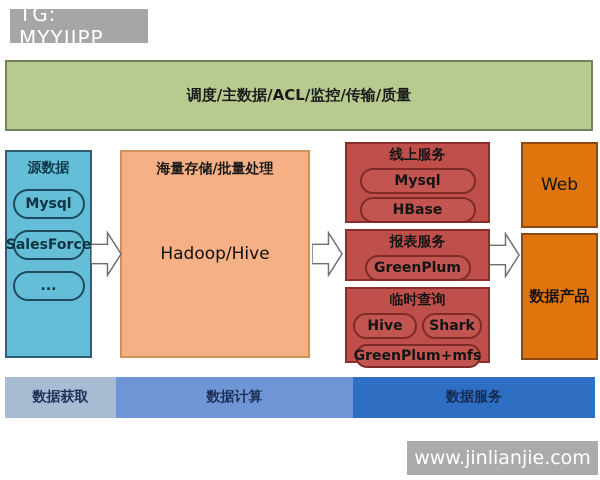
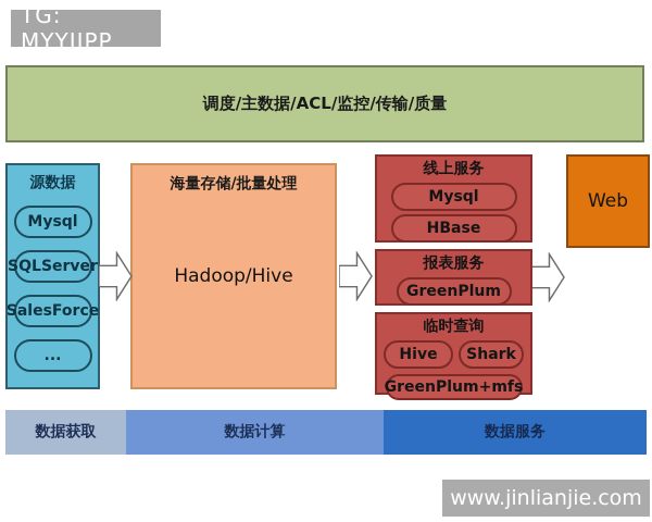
  TG: MYYJJPP
  调度/主数据/ACL/监控/传输/质量
  源数据
  Mysql
+ SQLServer
  SalesForce
  ...
  海量存储/批量处理
  Hadoop/Hive
  线上服务
  Mysql
  HBase
  报表服务
  GreenPlum
  临时查询
  Hive
  Shark
  GreenPlum+mfs
  Web
- 数据产品
  数据获取
  数据计算
  数据服务
  www.jinlianjie.com
